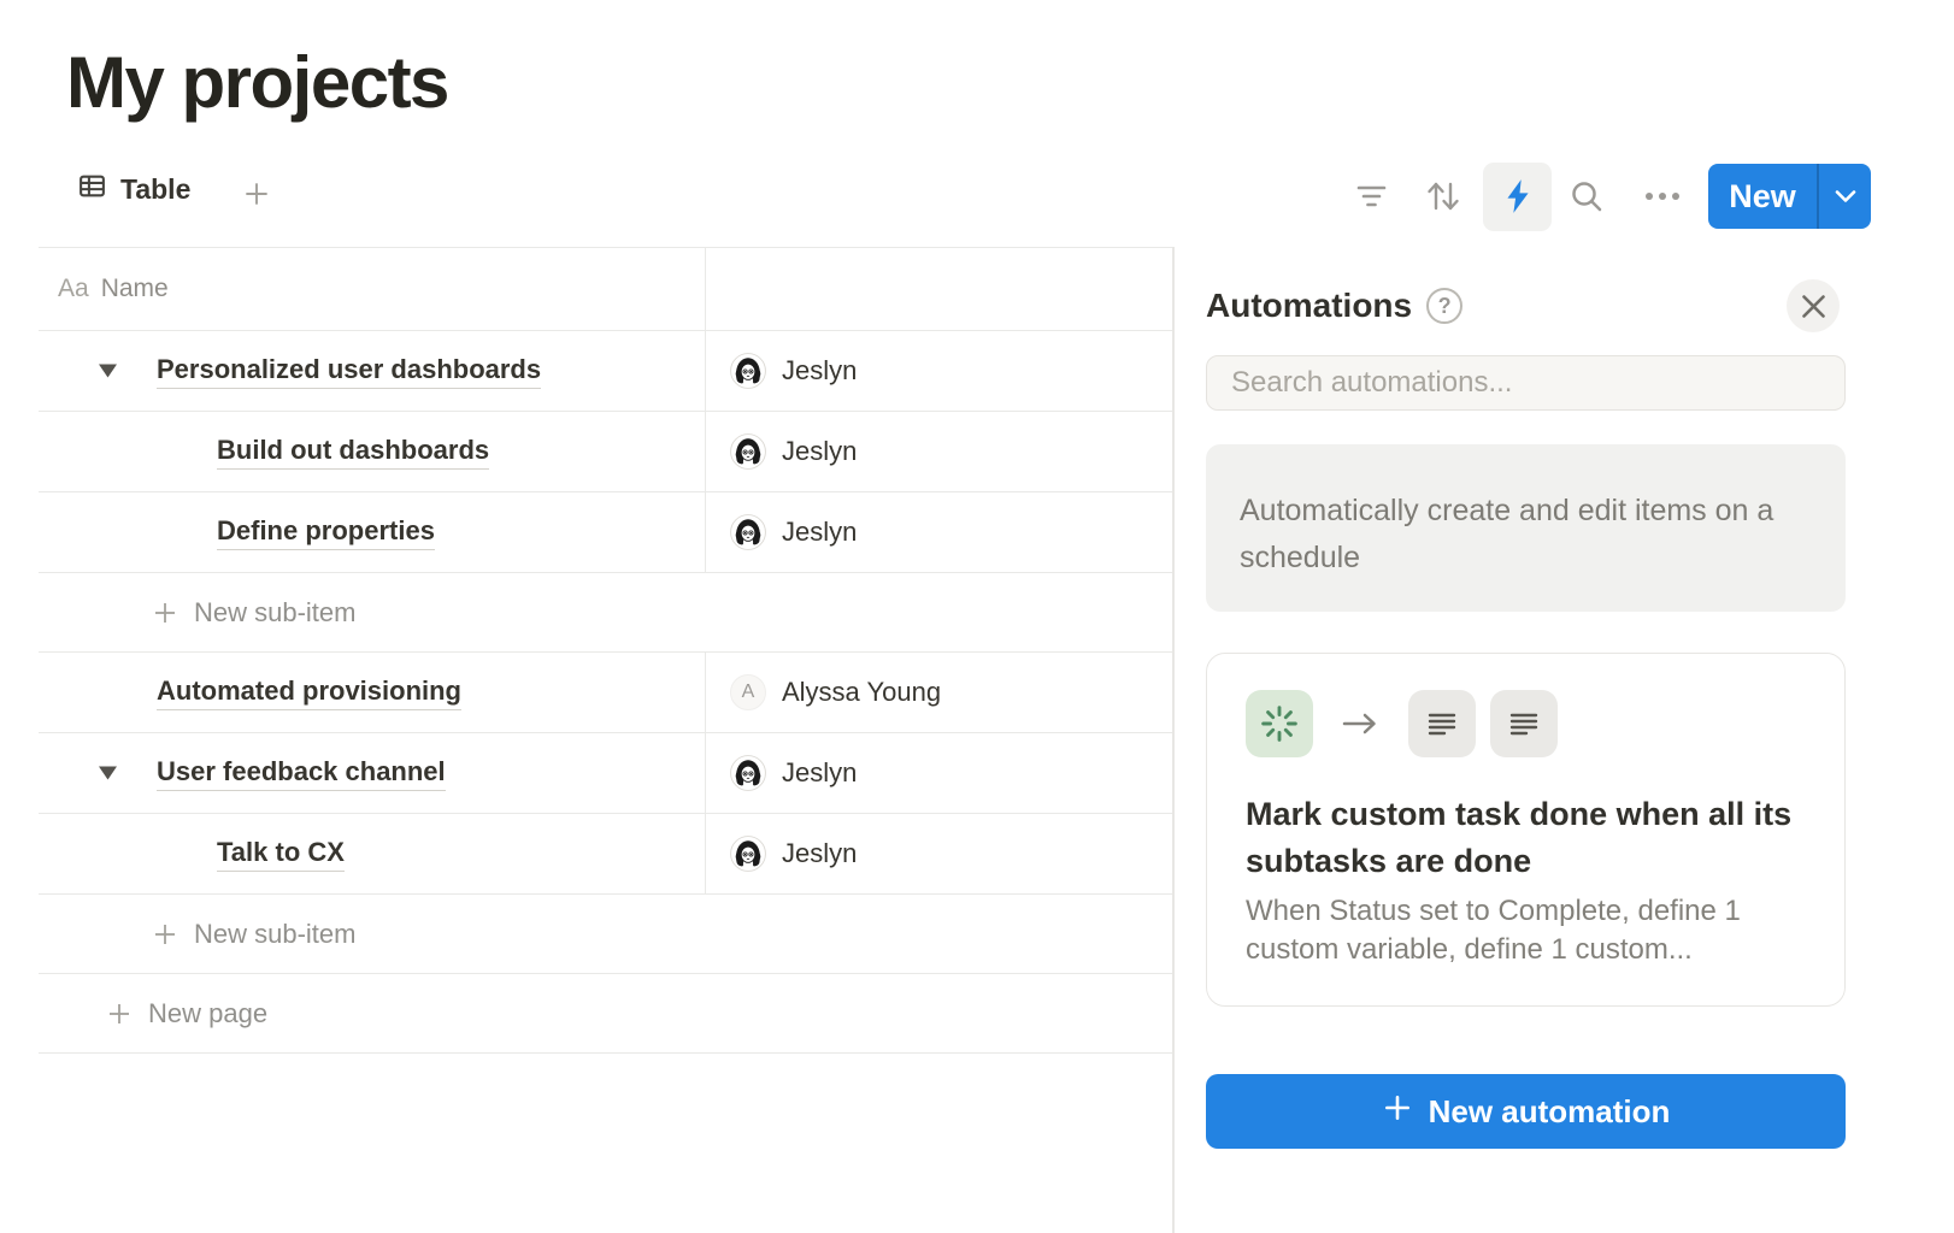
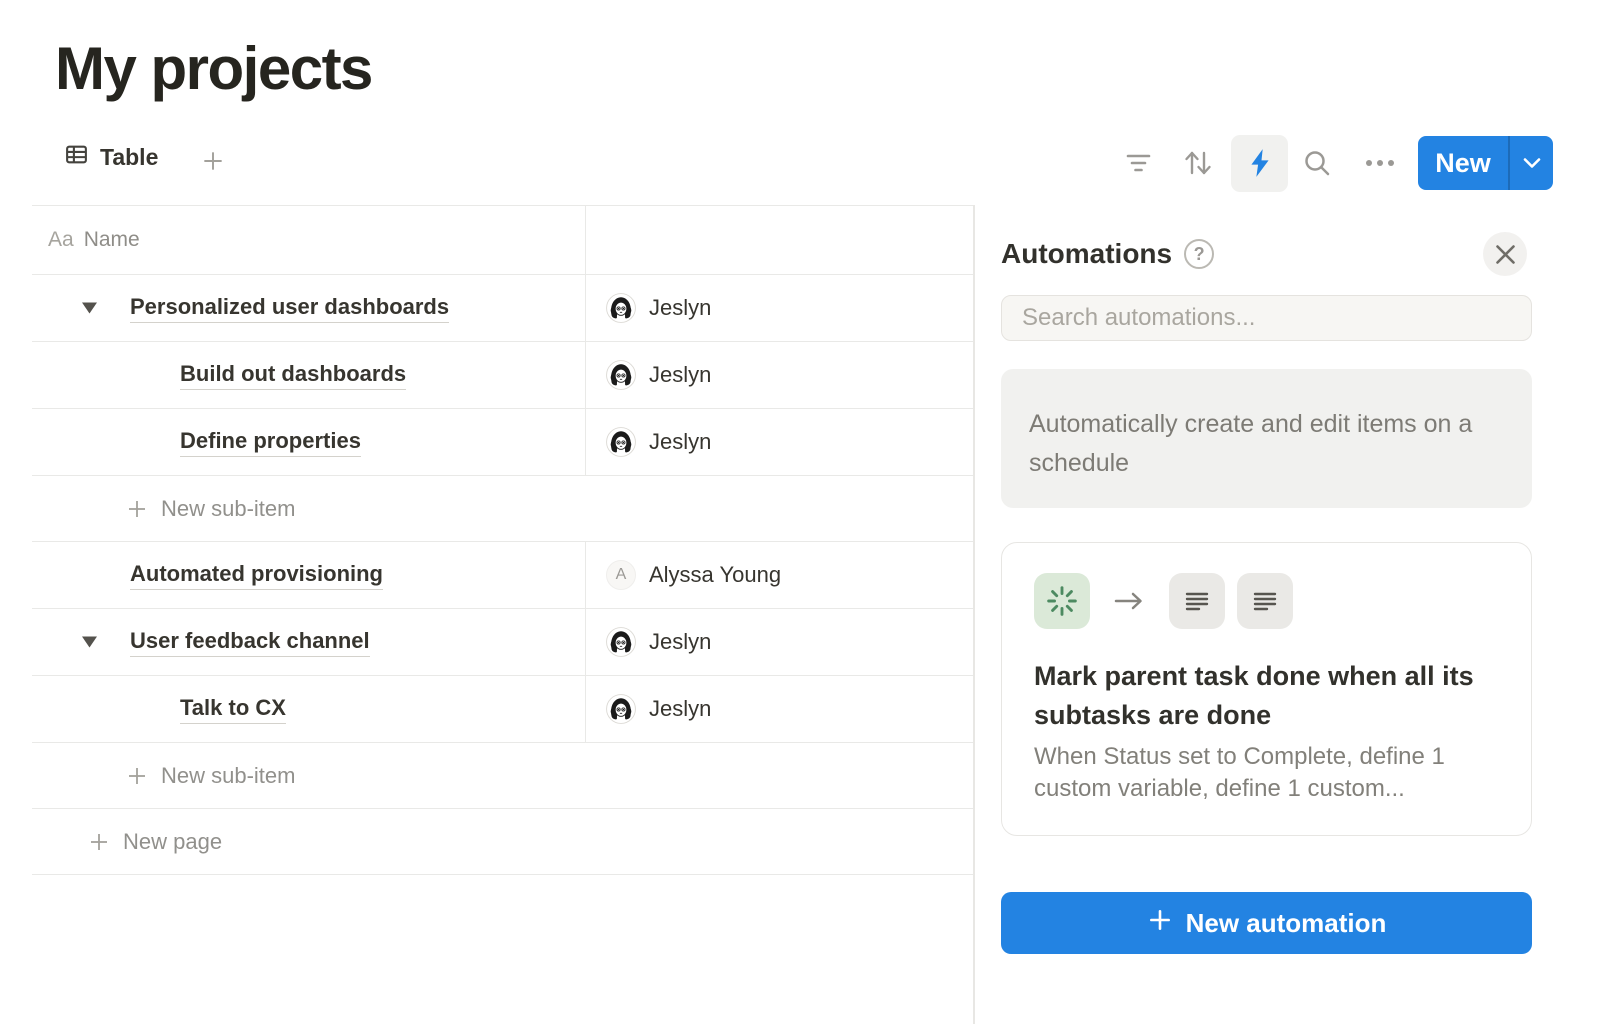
  My projects
  Table
  New
  Aa
  Name
  Personalized user dashboards
  Jeslyn
  Build out dashboards
  Jeslyn
  Define properties
  Jeslyn
  New sub-item
  Automated provisioning
  A
  Alyssa Young
  User feedback channel
  Jeslyn
  Talk to CX
  Jeslyn
  New sub-item
  New page
  Automations
  ?
  Search automations...
  Automatically create and edit items on a schedule
- Mark custom task done when all its subtasks are done
+ Mark parent task done when all its subtasks are done
  When Status set to Complete, define 1 custom variable, define 1 custom...
  New automation
